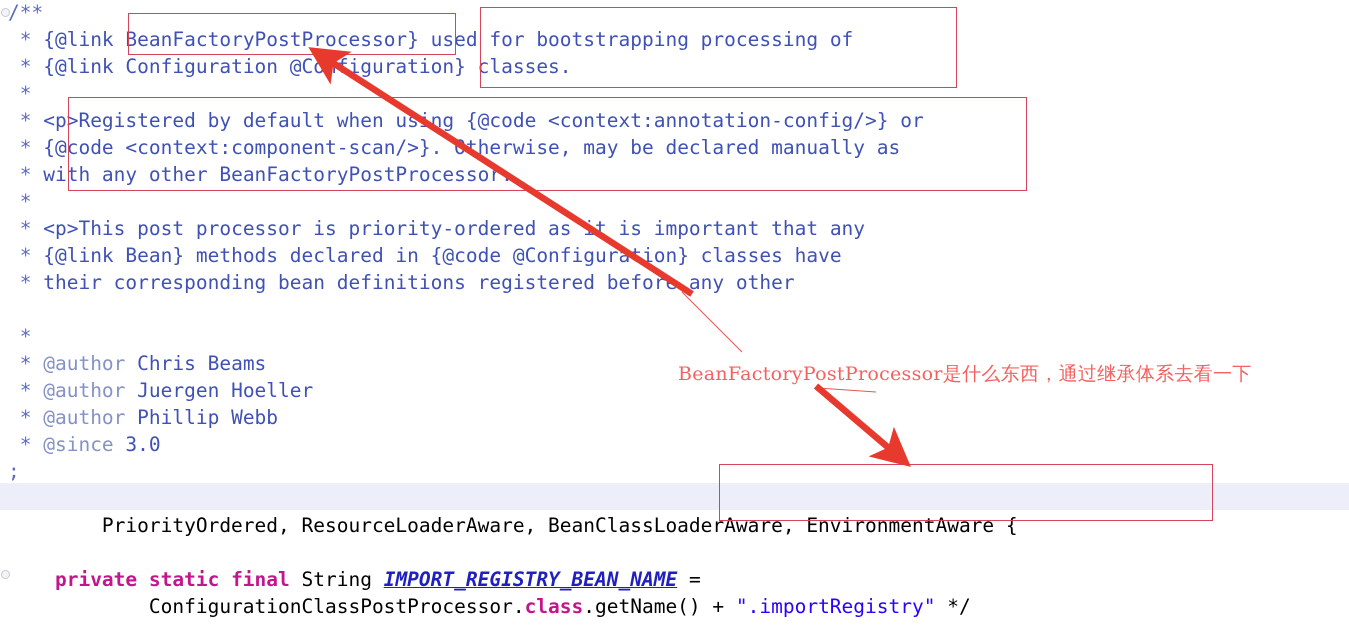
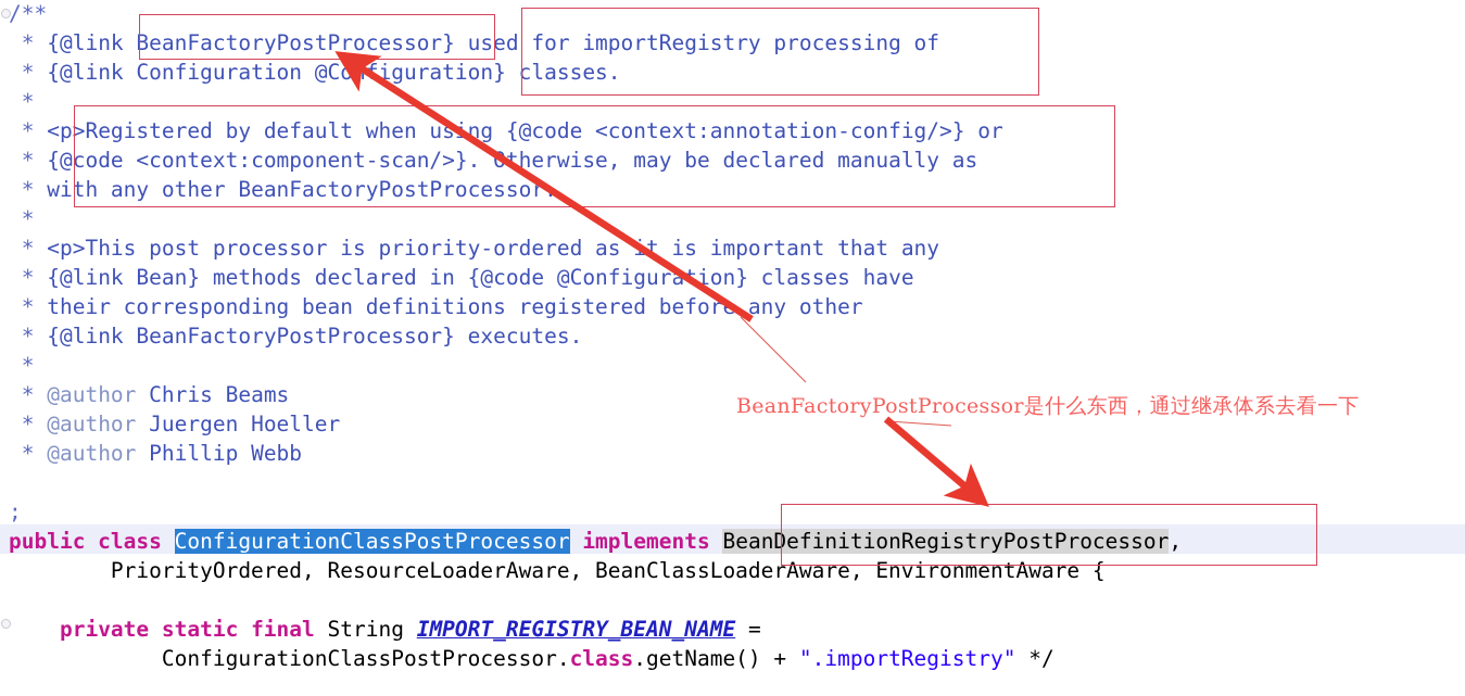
  /**
- * {@link BeanFactoryPostProcessor} used for bootstrapping processing of
+ * {@link BeanFactoryPostProcessor} used for importRegistry processing of
  * {@link Configuration @Coniguration} classes.
  *
  * <p>Registered by default when usng {@code <context:annotation-config/>} or
  * {@code <context:component-scan/>}.therwise, may be declared manually as
  * with any other BeanFactoryPostProcessor
  *
  * <p>This post processor is priority-ordered ast is important that any
  * {@link Bean} methods declared in {@code @Configuraion} classes have
  * their corresponding bean definitions registered befor any other
+ * {@link BeanFactoryPostProcessor} executes.
  *
  * @author Chris Beams
  * @author Juergen Hoeller
  * @author Phillip Webb
- * @since 3.0
  ;
+ public class ConfigurationClassPostProcessor implements BeanDefinitionRegistryPostProcessor,
  PriorityOrdered, ResourceLoaderAware, BeanClassLoaderAware, EnvironmentAware {
  private static final String IMPORT_REGISTRY_BEAN_NAME =
  ConfigurationClassPostProcessor.class.getName() + ".importRegistry" */
  BeanFactoryPostProcessor是什么东西，通过继承体系去看一下
